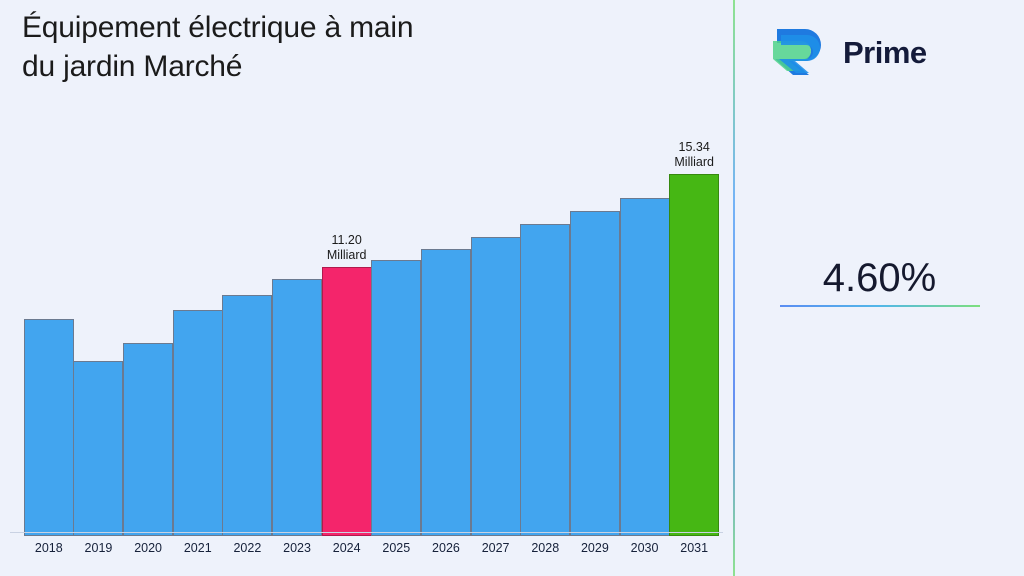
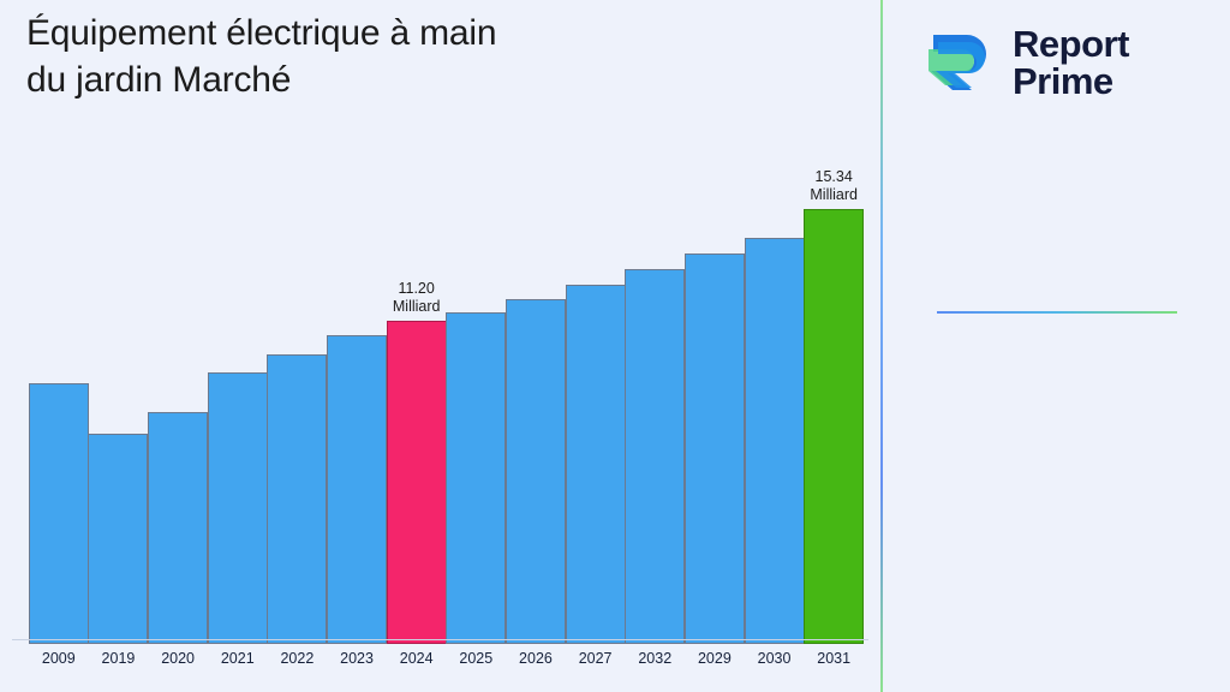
  Équipement électrique à main du jardin Marché
  11.20
  Milliard
  15.34
  Milliard
- 2018
+ 2009
  2019
  2020
  2021
  2022
  2023
  2024
  2025
  2026
  2027
- 2028
+ 2032
  2029
  2030
  2031
+ Report
  Prime
- 4.60%
